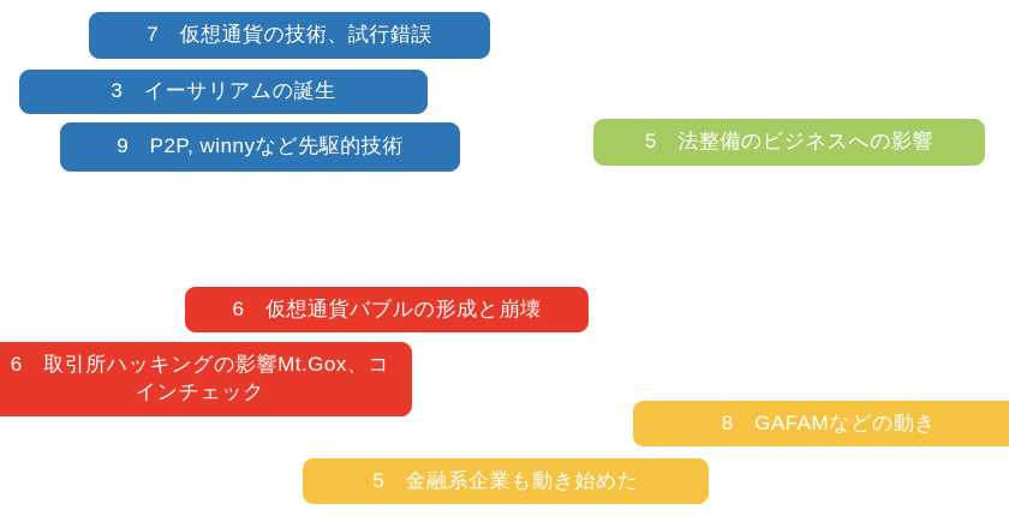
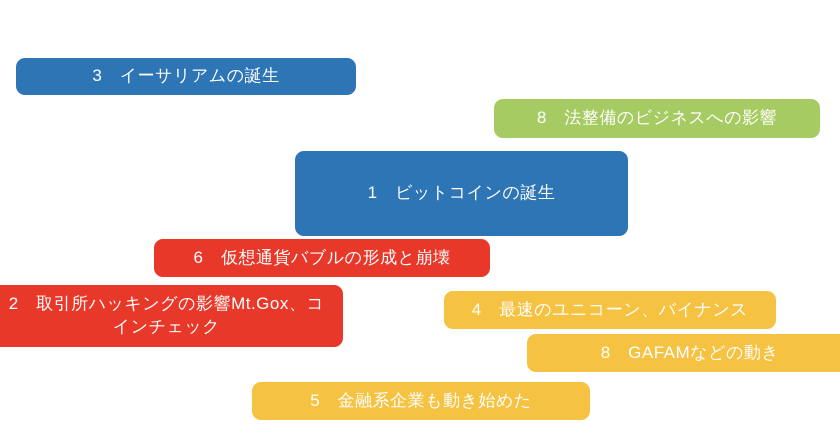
  3 イーサリアムの誕生
- 7 仮想通貨の技術、試行錯誤
- 9 P2P, winnyなど先駆的技術
- 5 法整備のビジネスへの影響
+ 8 法整備のビジネスへの影響
+ 1 ビットコインの誕生
  6 仮想通貨バブルの形成と崩壊
- 6 取引所ハッキングの影響Mt.Gox、コインチェック
+ 2 取引所ハッキングの影響Mt.Gox、コインチェック
+ 4 最速のユニコーン、バイナンス
  8 GAFAMなどの動き
  5 金融系企業も動き始めた
